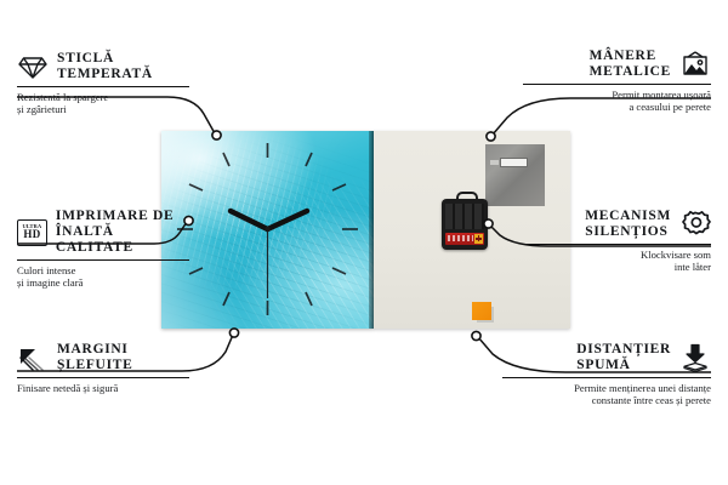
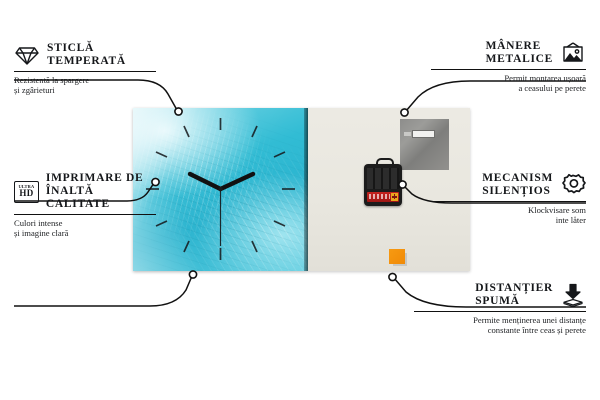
  STICLĂ
  TEMPERATĂ
  Rezistentă la spargere
  și zgârieturi
  HD
  IMPRIMARE DE
  ÎNALTĂ CALITATE
  Culori intense
  și imagine clară
- MARGINI
- ȘLEFUITE
- Finisare netedă și sigură
  MÂNERE
  METALICE
  Permit montarea ușoară
  a ceasului pe perete
  MECANISM
  SILENȚIOS
  Klockvisare som
  inte låter
  DISTANȚIER
  SPUMĂ
  Permite menținerea unei distanțe
  constante între ceas și perete
